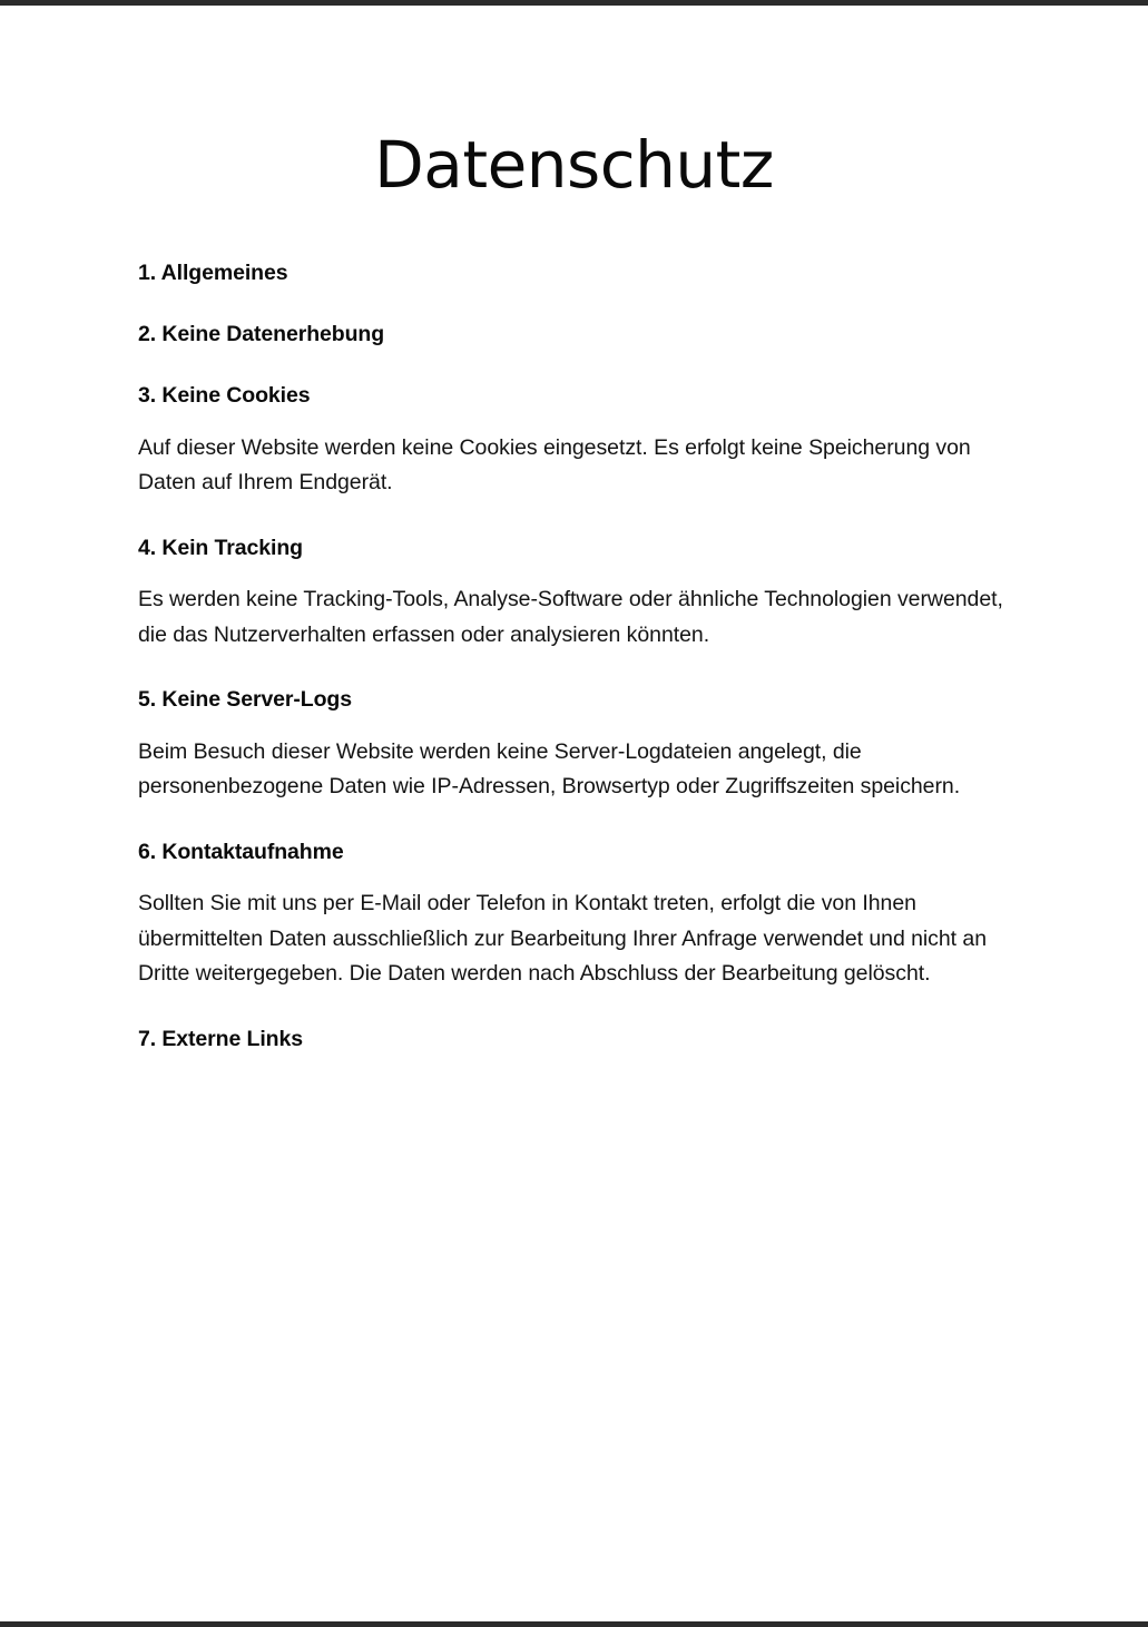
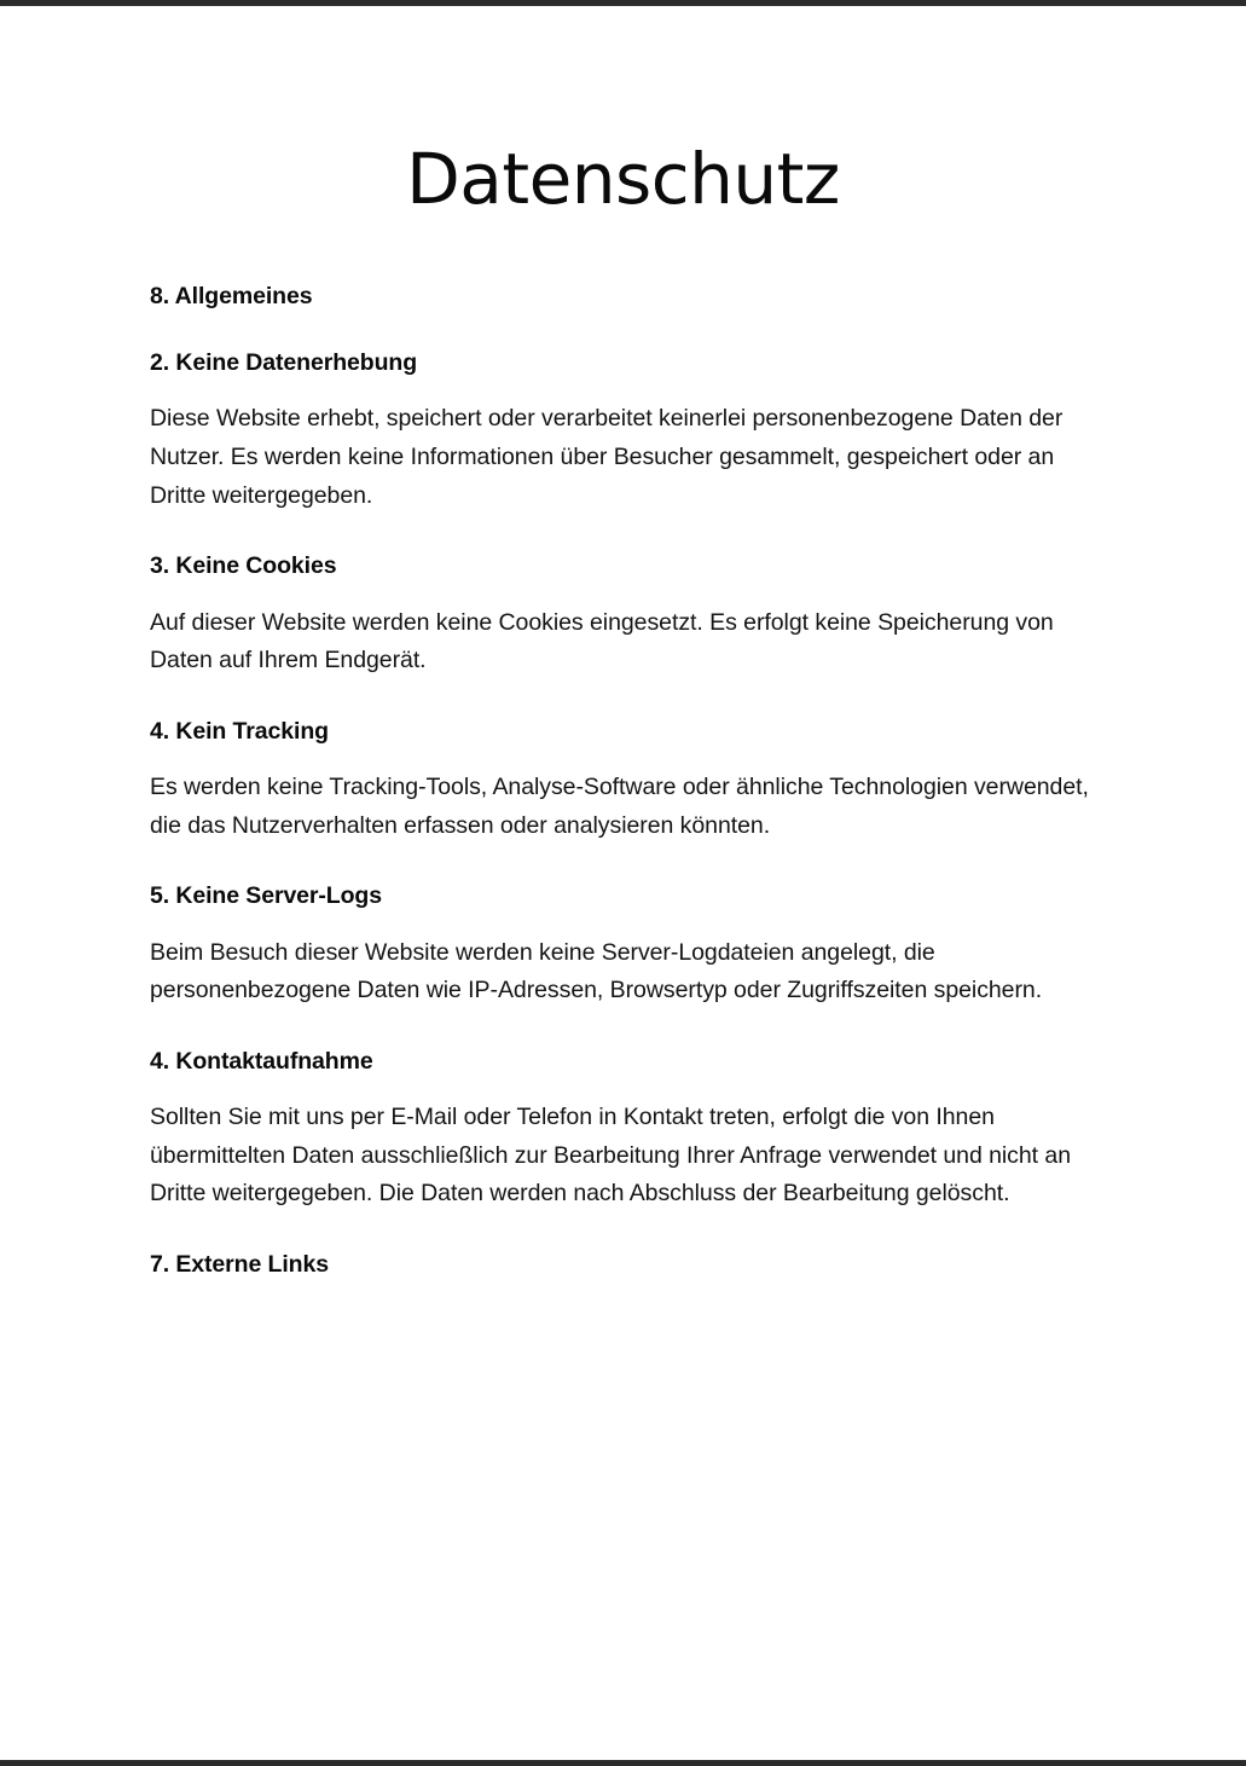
  Datenschutz
- 1. Allgemeines
+ 8. Allgemeines
  2. Keine Datenerhebung
+ Diese Website erhebt, speichert oder verarbeitet keinerlei personenbezogene Daten der Nutzer. Es werden keine Informationen über Besucher gesammelt, gespeichert oder an Dritte weitergegeben.
  3. Keine Cookies
  Auf dieser Website werden keine Cookies eingesetzt. Es erfolgt keine Speicherung von Daten auf Ihrem Endgerät.
  4. Kein Tracking
  Es werden keine Tracking-Tools, Analyse-Software oder ähnliche Technologien verwendet, die das Nutzerverhalten erfassen oder analysieren könnten.
  5. Keine Server-Logs
  Beim Besuch dieser Website werden keine Server-Logdateien angelegt, die personenbezogene Daten wie IP-Adressen, Browsertyp oder Zugriffszeiten speichern.
- 6. Kontaktaufnahme
+ 4. Kontaktaufnahme
  Sollten Sie mit uns per E-Mail oder Telefon in Kontakt treten, erfolgt die von Ihnen übermittelten Daten ausschließlich zur Bearbeitung Ihrer Anfrage verwendet und nicht an Dritte weitergegeben. Die Daten werden nach Abschluss der Bearbeitung gelöscht.
  7. Externe Links
